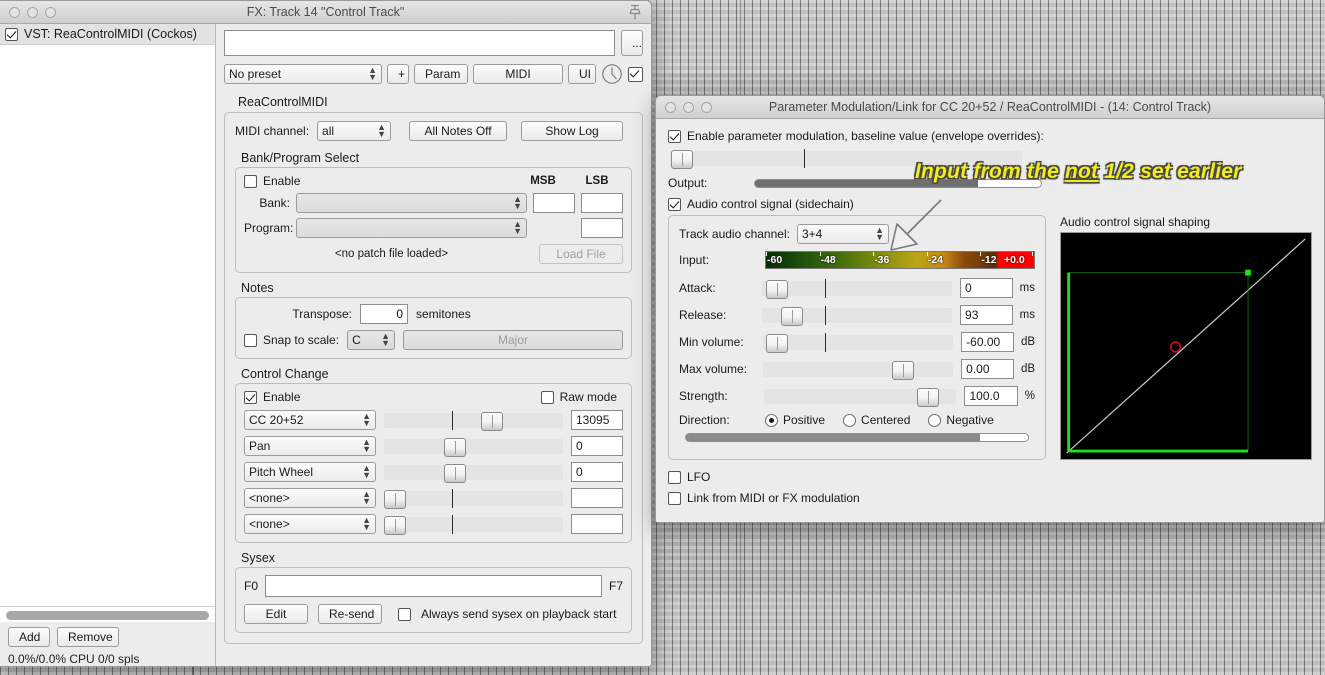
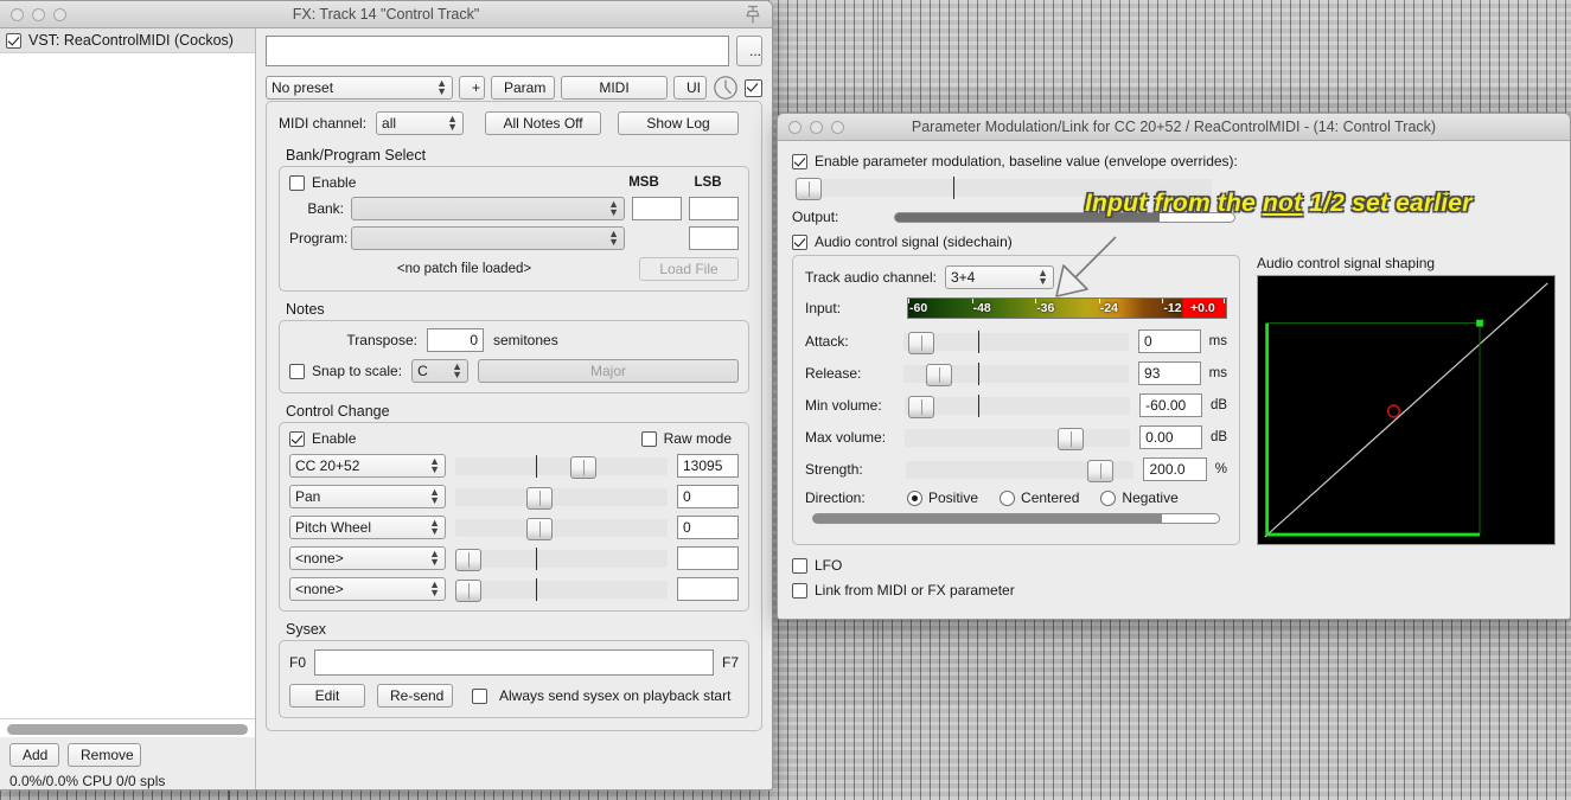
  FX: Track 14 "Control Track"
  VST: ReaControlMIDI (Cockos)
  Add
  Remove
  0.0%/0.0% CPU 0/0 spls
  ...
  No preset
  ▲
  ▼
  +
  Param
  MIDI
  UI
- ReaControlMIDI
  MIDI channel:
  all
  ▲
  ▼
  All Notes Off
  Show Log
  Bank/Program Select
  Enable
  MSB
  LSB
  Bank:
  ▲
  ▼
  Program:
  ▲
  ▼
  <no patch file loaded>
  Load File
  Notes
  Transpose:
  0
  semitones
  Snap to scale:
  C
  ▲
  ▼
  Major
  Control Change
  Enable
  Raw mode
  CC 20+52
  ▲
  ▼
  13095
  Pan
  ▲
  ▼
  0
  Pitch Wheel
  ▲
  ▼
  0
  <none>
  ▲
  ▼
  <none>
  ▲
  ▼
  Sysex
  F0
  F7
  Edit
  Re-send
  Always send sysex on playback start
  Parameter Modulation/Link for CC 20+52 / ReaControlMIDI - (14: Control Track)
  Enable parameter modulation, baseline value (envelope overrides):
  Output:
  Audio control signal (sidechain)
  Track audio channel:
  3+4
  ▲
  ▼
  Input:
  -60
  -48
  -36
  -24
  -12
  +0.0
  Attack:
  0
  ms
  Release:
  93
  ms
  Min volume:
  -60.00
  dB
  Max volume:
  0.00
  dB
  Strength:
- 100.0
+ 200.0
  %
  Direction:
  Positive
  Centered
  Negative
  Audio control signal shaping
  LFO
- Link from MIDI or FX modulation
+ Link from MIDI or FX parameter
  Input from the not 1/2 set earlier
